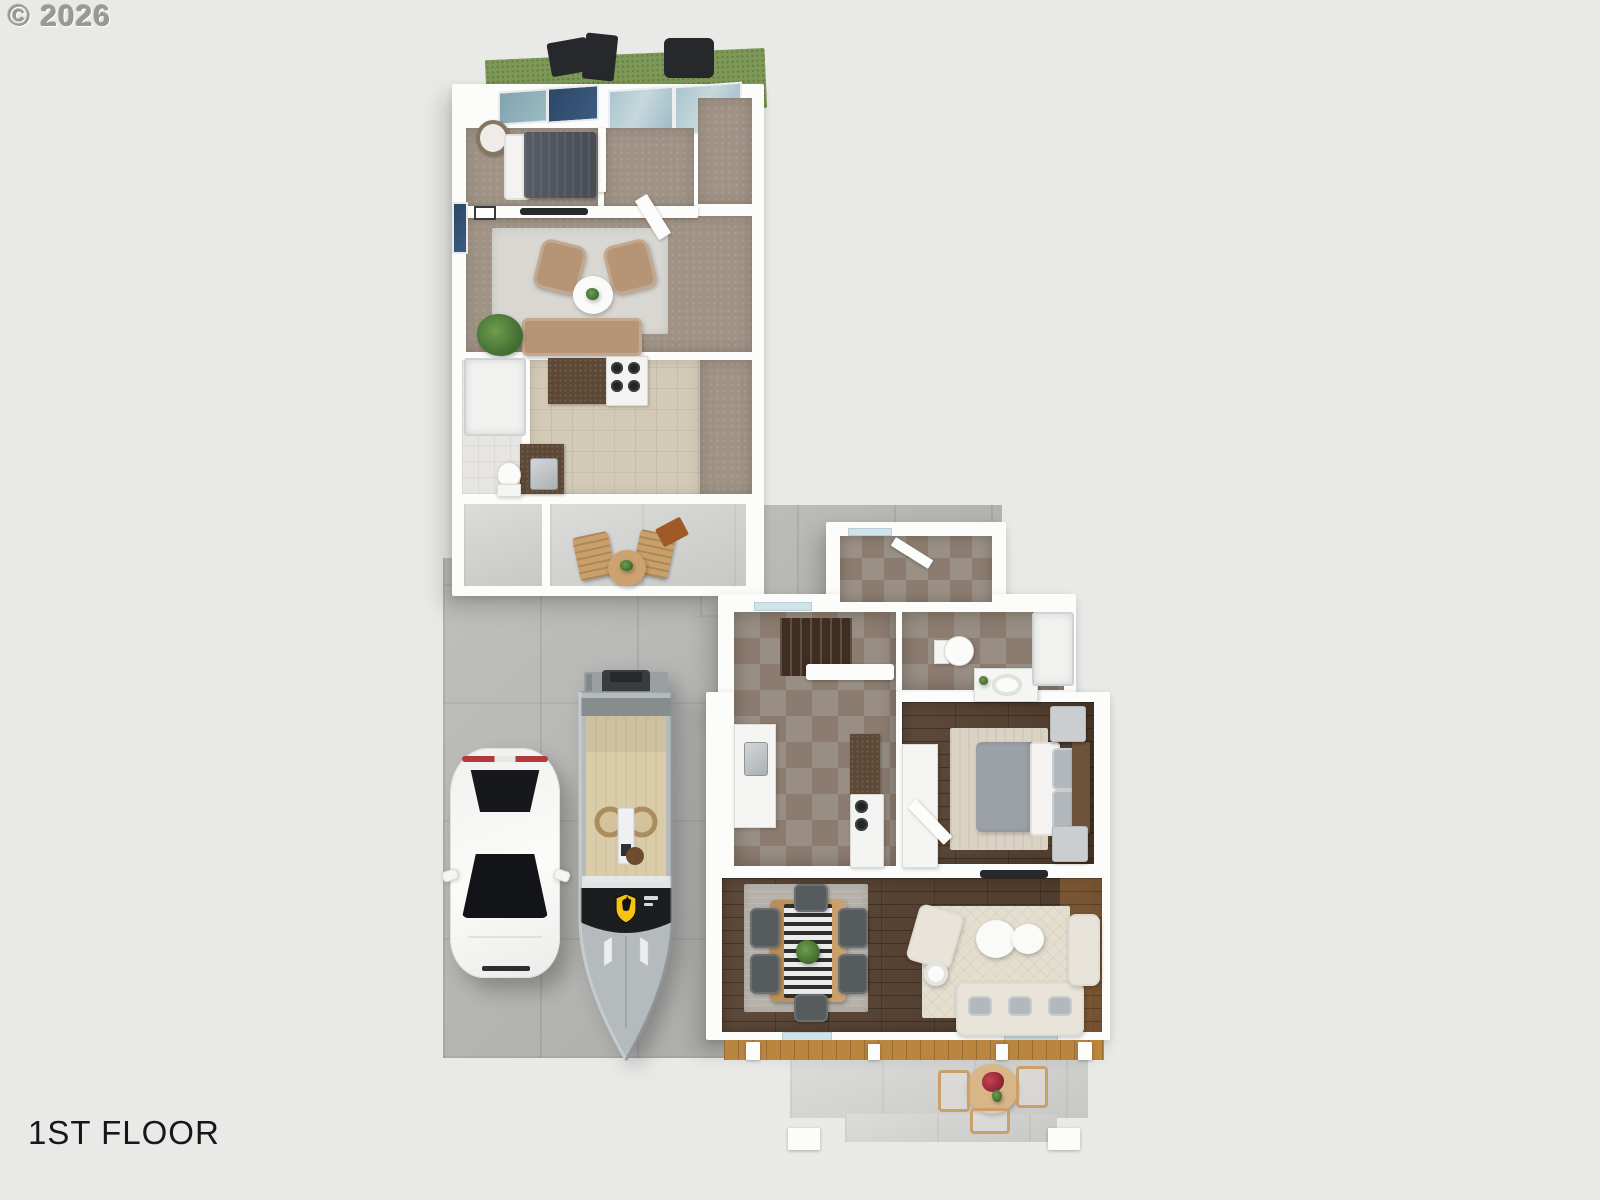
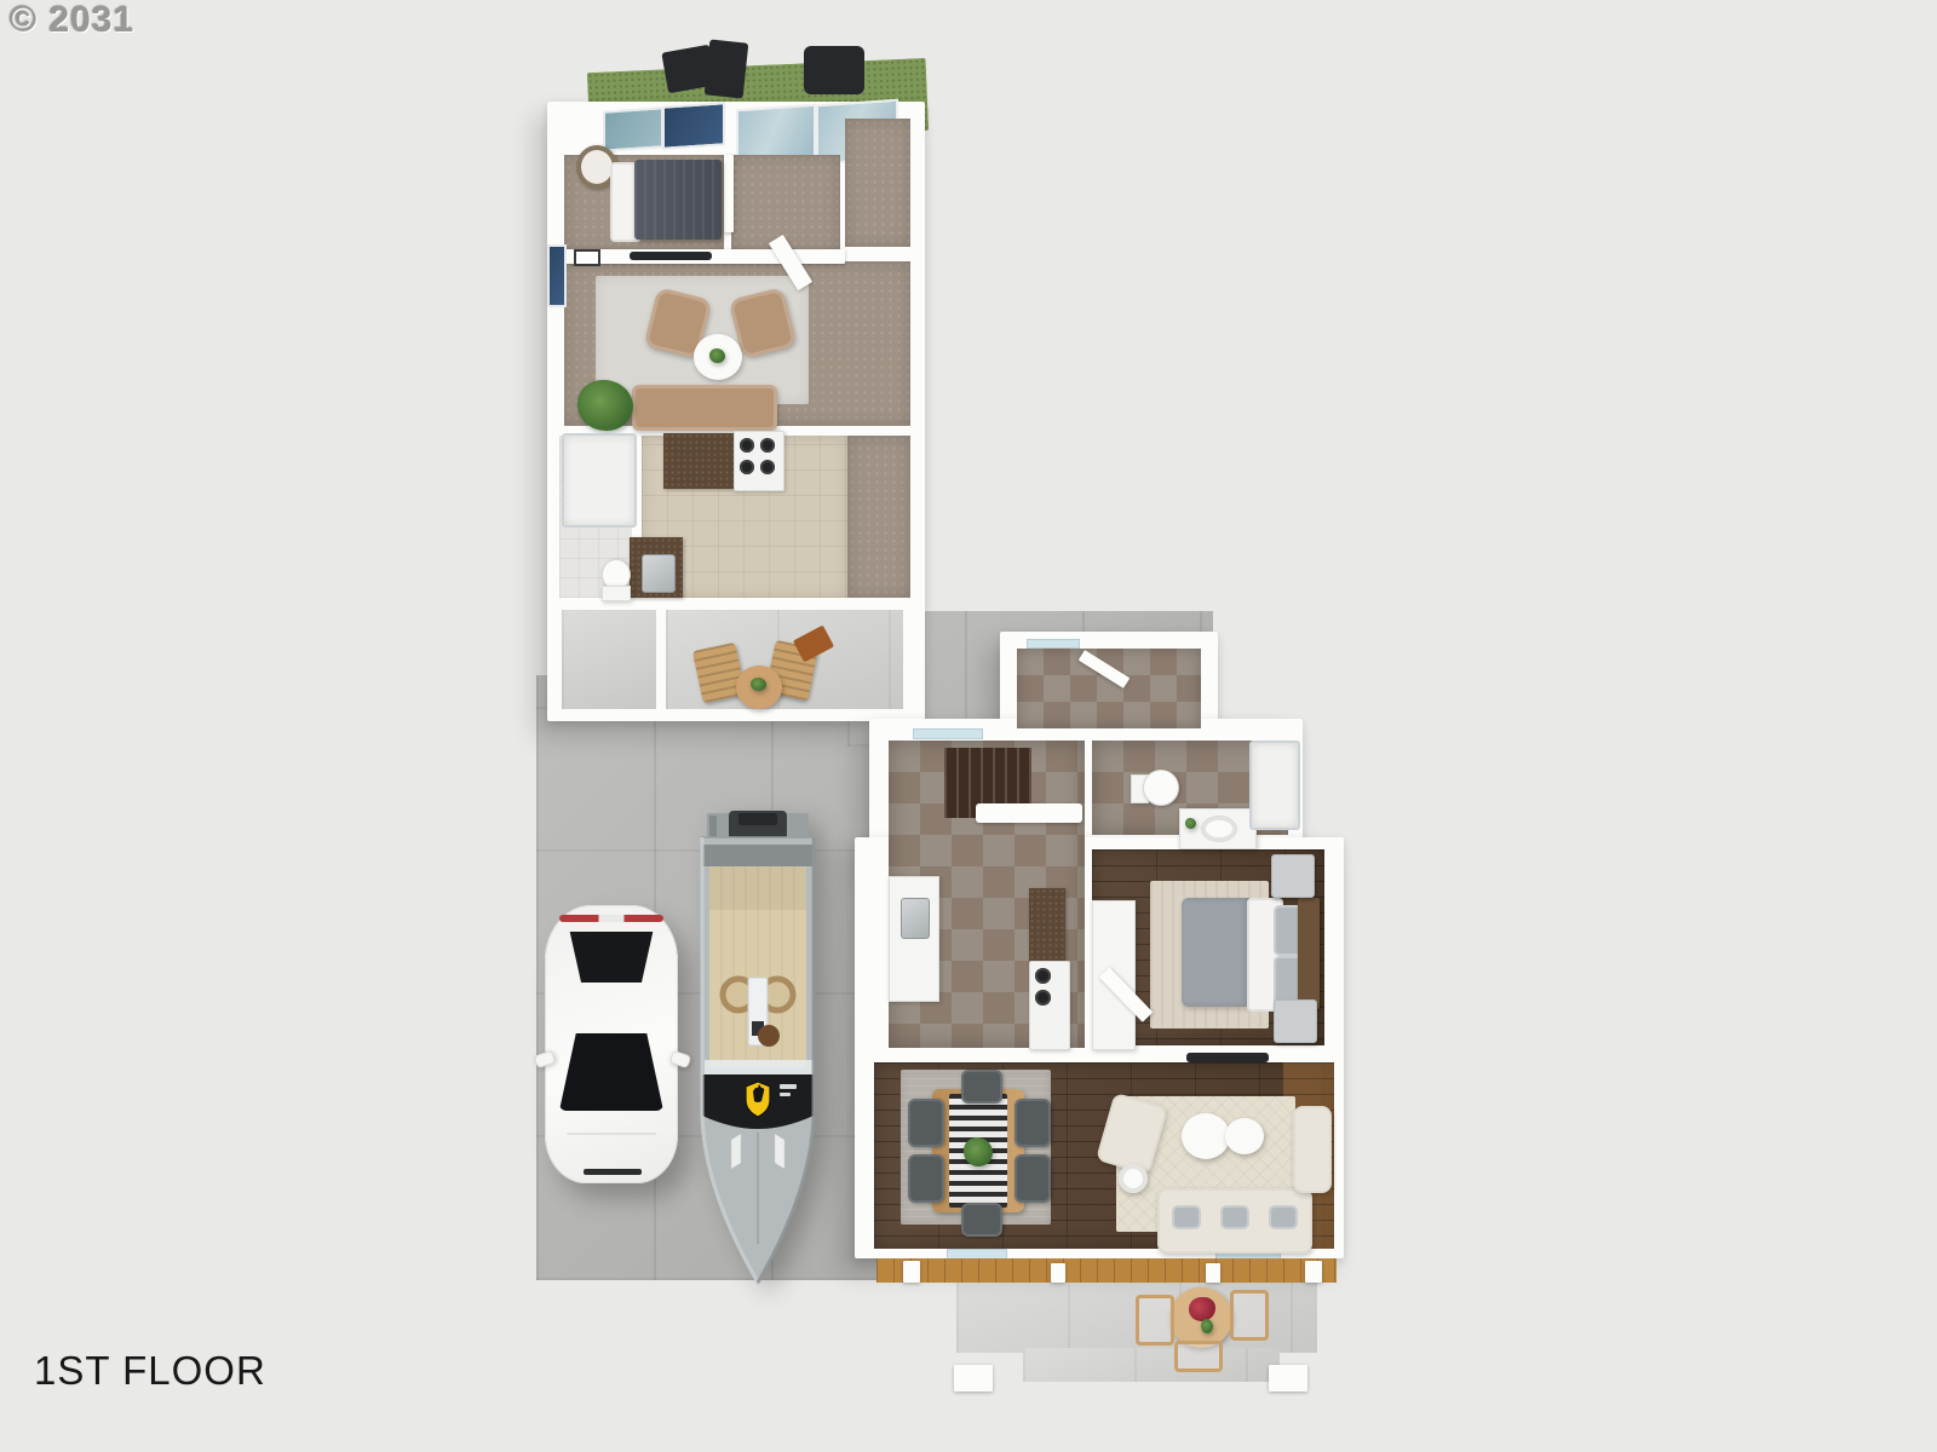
- © 2026
+ © 2031
  1ST FLOOR
